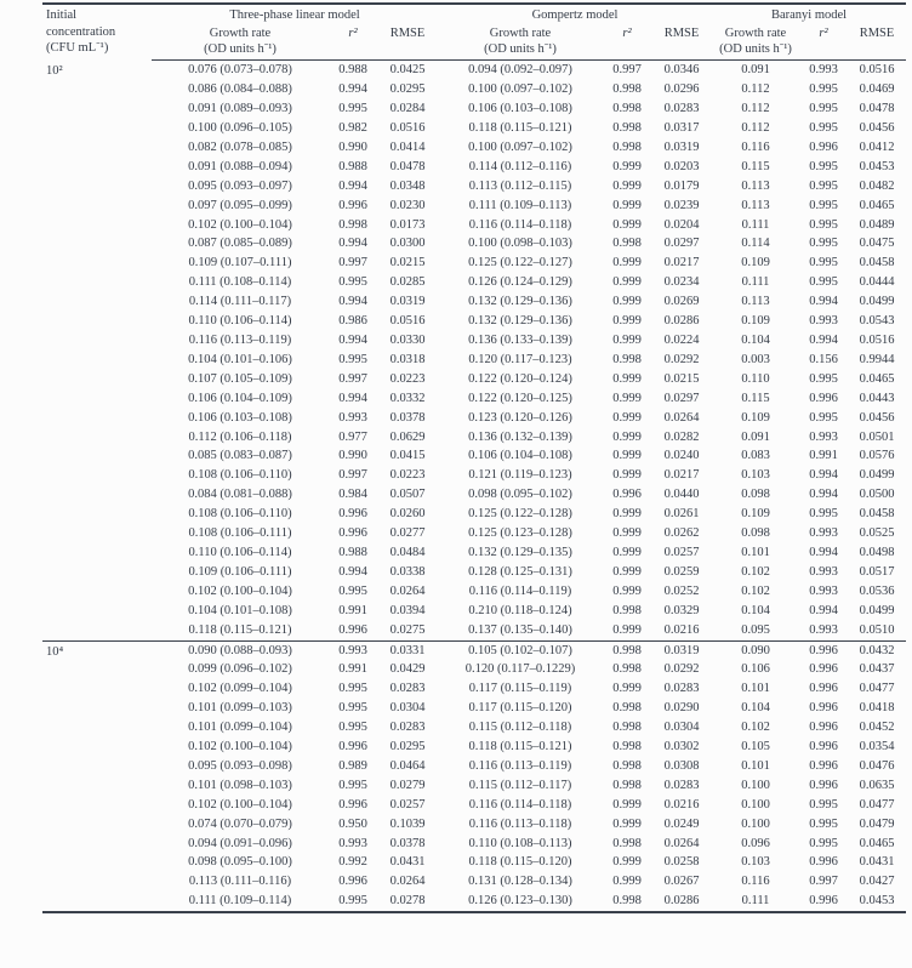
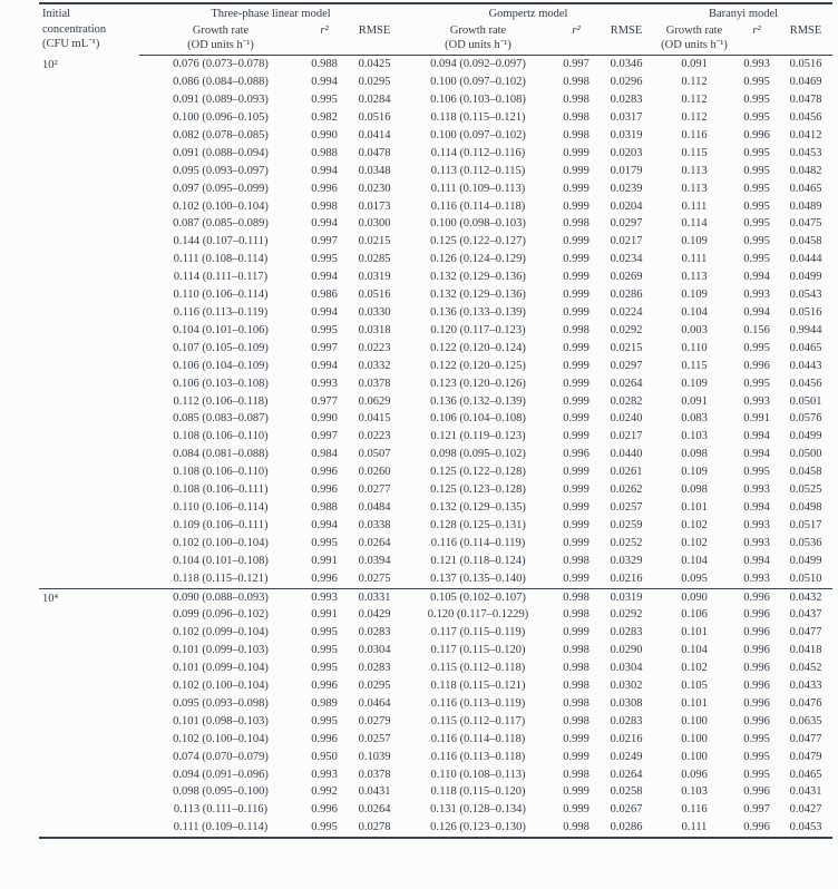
  Initial concentration (CFU mL⁻¹)	Three-phase linear model	Gompertz model	Baranyi model
  Growth rate (OD units h⁻¹)	r²	RMSE	Growth rate (OD units h⁻¹)	r²	RMSE	Growth rate (OD units h⁻¹)	r²	RMSE
  10²	0.076 (0.073–0.078)	0.988	0.0425	0.094 (0.092–0.097)	0.997	0.0346	0.091	0.993	0.0516
  0.086 (0.084–0.088)	0.994	0.0295	0.100 (0.097–0.102)	0.998	0.0296	0.112	0.995	0.0469
  0.091 (0.089–0.093)	0.995	0.0284	0.106 (0.103–0.108)	0.998	0.0283	0.112	0.995	0.0478
  0.100 (0.096–0.105)	0.982	0.0516	0.118 (0.115–0.121)	0.998	0.0317	0.112	0.995	0.0456
  0.082 (0.078–0.085)	0.990	0.0414	0.100 (0.097–0.102)	0.998	0.0319	0.116	0.996	0.0412
  0.091 (0.088–0.094)	0.988	0.0478	0.114 (0.112–0.116)	0.999	0.0203	0.115	0.995	0.0453
  0.095 (0.093–0.097)	0.994	0.0348	0.113 (0.112–0.115)	0.999	0.0179	0.113	0.995	0.0482
  0.097 (0.095–0.099)	0.996	0.0230	0.111 (0.109–0.113)	0.999	0.0239	0.113	0.995	0.0465
  0.102 (0.100–0.104)	0.998	0.0173	0.116 (0.114–0.118)	0.999	0.0204	0.111	0.995	0.0489
  0.087 (0.085–0.089)	0.994	0.0300	0.100 (0.098–0.103)	0.998	0.0297	0.114	0.995	0.0475
- 0.109 (0.107–0.111)	0.997	0.0215	0.125 (0.122–0.127)	0.999	0.0217	0.109	0.995	0.0458
+ 0.144 (0.107–0.111)	0.997	0.0215	0.125 (0.122–0.127)	0.999	0.0217	0.109	0.995	0.0458
  0.111 (0.108–0.114)	0.995	0.0285	0.126 (0.124–0.129)	0.999	0.0234	0.111	0.995	0.0444
  0.114 (0.111–0.117)	0.994	0.0319	0.132 (0.129–0.136)	0.999	0.0269	0.113	0.994	0.0499
  0.110 (0.106–0.114)	0.986	0.0516	0.132 (0.129–0.136)	0.999	0.0286	0.109	0.993	0.0543
  0.116 (0.113–0.119)	0.994	0.0330	0.136 (0.133–0.139)	0.999	0.0224	0.104	0.994	0.0516
  0.104 (0.101–0.106)	0.995	0.0318	0.120 (0.117–0.123)	0.998	0.0292	0.003	0.156	0.9944
  0.107 (0.105–0.109)	0.997	0.0223	0.122 (0.120–0.124)	0.999	0.0215	0.110	0.995	0.0465
  0.106 (0.104–0.109)	0.994	0.0332	0.122 (0.120–0.125)	0.999	0.0297	0.115	0.996	0.0443
  0.106 (0.103–0.108)	0.993	0.0378	0.123 (0.120–0.126)	0.999	0.0264	0.109	0.995	0.0456
  0.112 (0.106–0.118)	0.977	0.0629	0.136 (0.132–0.139)	0.999	0.0282	0.091	0.993	0.0501
  0.085 (0.083–0.087)	0.990	0.0415	0.106 (0.104–0.108)	0.999	0.0240	0.083	0.991	0.0576
  0.108 (0.106–0.110)	0.997	0.0223	0.121 (0.119–0.123)	0.999	0.0217	0.103	0.994	0.0499
  0.084 (0.081–0.088)	0.984	0.0507	0.098 (0.095–0.102)	0.996	0.0440	0.098	0.994	0.0500
  0.108 (0.106–0.110)	0.996	0.0260	0.125 (0.122–0.128)	0.999	0.0261	0.109	0.995	0.0458
  0.108 (0.106–0.111)	0.996	0.0277	0.125 (0.123–0.128)	0.999	0.0262	0.098	0.993	0.0525
  0.110 (0.106–0.114)	0.988	0.0484	0.132 (0.129–0.135)	0.999	0.0257	0.101	0.994	0.0498
  0.109 (0.106–0.111)	0.994	0.0338	0.128 (0.125–0.131)	0.999	0.0259	0.102	0.993	0.0517
  0.102 (0.100–0.104)	0.995	0.0264	0.116 (0.114–0.119)	0.999	0.0252	0.102	0.993	0.0536
- 0.104 (0.101–0.108)	0.991	0.0394	0.210 (0.118–0.124)	0.998	0.0329	0.104	0.994	0.0499
+ 0.104 (0.101–0.108)	0.991	0.0394	0.121 (0.118–0.124)	0.998	0.0329	0.104	0.994	0.0499
  0.118 (0.115–0.121)	0.996	0.0275	0.137 (0.135–0.140)	0.999	0.0216	0.095	0.993	0.0510
  10⁴	0.090 (0.088–0.093)	0.993	0.0331	0.105 (0.102–0.107)	0.998	0.0319	0.090	0.996	0.0432
  0.099 (0.096–0.102)	0.991	0.0429	0.120 (0.117–0.1229)	0.998	0.0292	0.106	0.996	0.0437
  0.102 (0.099–0.104)	0.995	0.0283	0.117 (0.115–0.119)	0.999	0.0283	0.101	0.996	0.0477
  0.101 (0.099–0.103)	0.995	0.0304	0.117 (0.115–0.120)	0.998	0.0290	0.104	0.996	0.0418
  0.101 (0.099–0.104)	0.995	0.0283	0.115 (0.112–0.118)	0.998	0.0304	0.102	0.996	0.0452
- 0.102 (0.100–0.104)	0.996	0.0295	0.118 (0.115–0.121)	0.998	0.0302	0.105	0.996	0.0354
+ 0.102 (0.100–0.104)	0.996	0.0295	0.118 (0.115–0.121)	0.998	0.0302	0.105	0.996	0.0433
  0.095 (0.093–0.098)	0.989	0.0464	0.116 (0.113–0.119)	0.998	0.0308	0.101	0.996	0.0476
  0.101 (0.098–0.103)	0.995	0.0279	0.115 (0.112–0.117)	0.998	0.0283	0.100	0.996	0.0635
  0.102 (0.100–0.104)	0.996	0.0257	0.116 (0.114–0.118)	0.999	0.0216	0.100	0.995	0.0477
  0.074 (0.070–0.079)	0.950	0.1039	0.116 (0.113–0.118)	0.999	0.0249	0.100	0.995	0.0479
  0.094 (0.091–0.096)	0.993	0.0378	0.110 (0.108–0.113)	0.998	0.0264	0.096	0.995	0.0465
  0.098 (0.095–0.100)	0.992	0.0431	0.118 (0.115–0.120)	0.999	0.0258	0.103	0.996	0.0431
  0.113 (0.111–0.116)	0.996	0.0264	0.131 (0.128–0.134)	0.999	0.0267	0.116	0.997	0.0427
  0.111 (0.109–0.114)	0.995	0.0278	0.126 (0.123–0.130)	0.998	0.0286	0.111	0.996	0.0453
